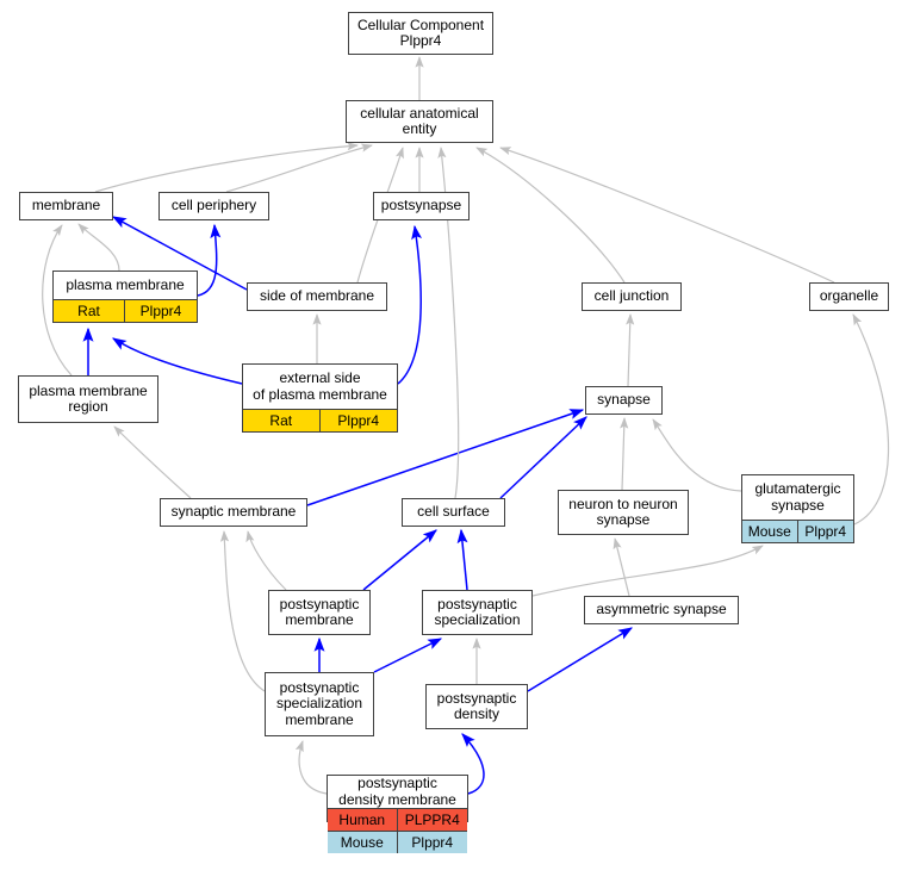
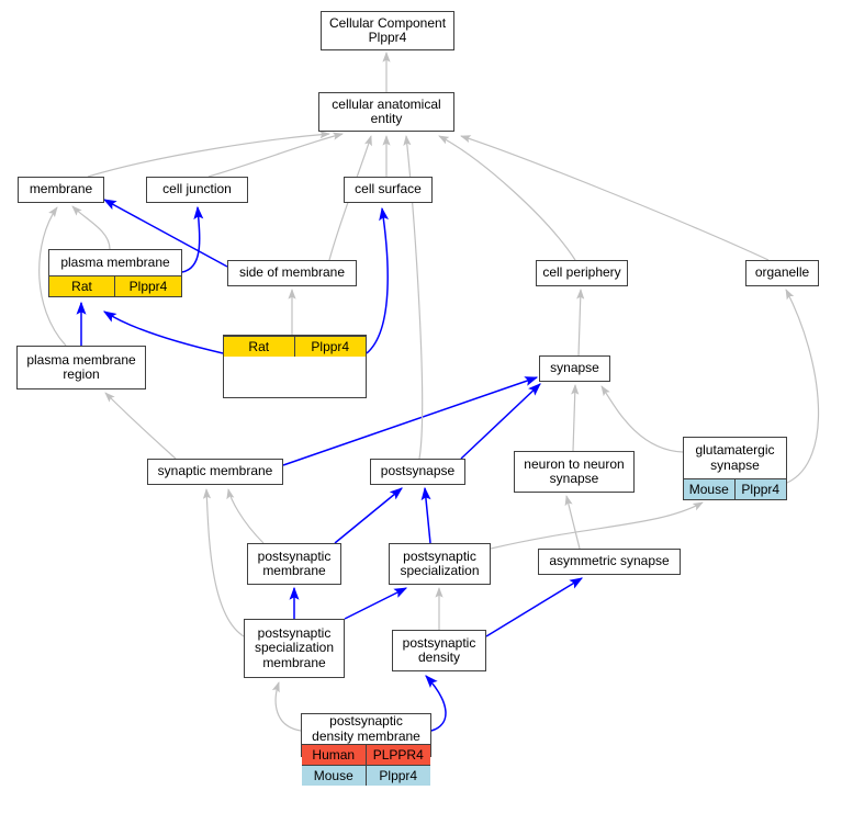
  Cellular Component
  Plppr4
  cellular anatomical
  entity
  membrane
- cell periphery
+ cell junction
- postsynapse
+ cell surface
- cell junction
+ cell periphery
  organelle
  plasma membrane
  Rat
  Plppr4
  side of membrane
  plasma membrane
  region
- external side
- of plasma membrane
  Rat
  Plppr4
  synapse
  synaptic membrane
- cell surface
+ postsynapse
  neuron to neuron
  synapse
  glutamatergic
  synapse
  Mouse
  Plppr4
  postsynaptic
  membrane
  postsynaptic
  specialization
  asymmetric synapse
  postsynaptic
  specialization
  membrane
  postsynaptic
  density
  postsynaptic
  density membrane
  Human
  PLPPR4
  Mouse
  Plppr4
